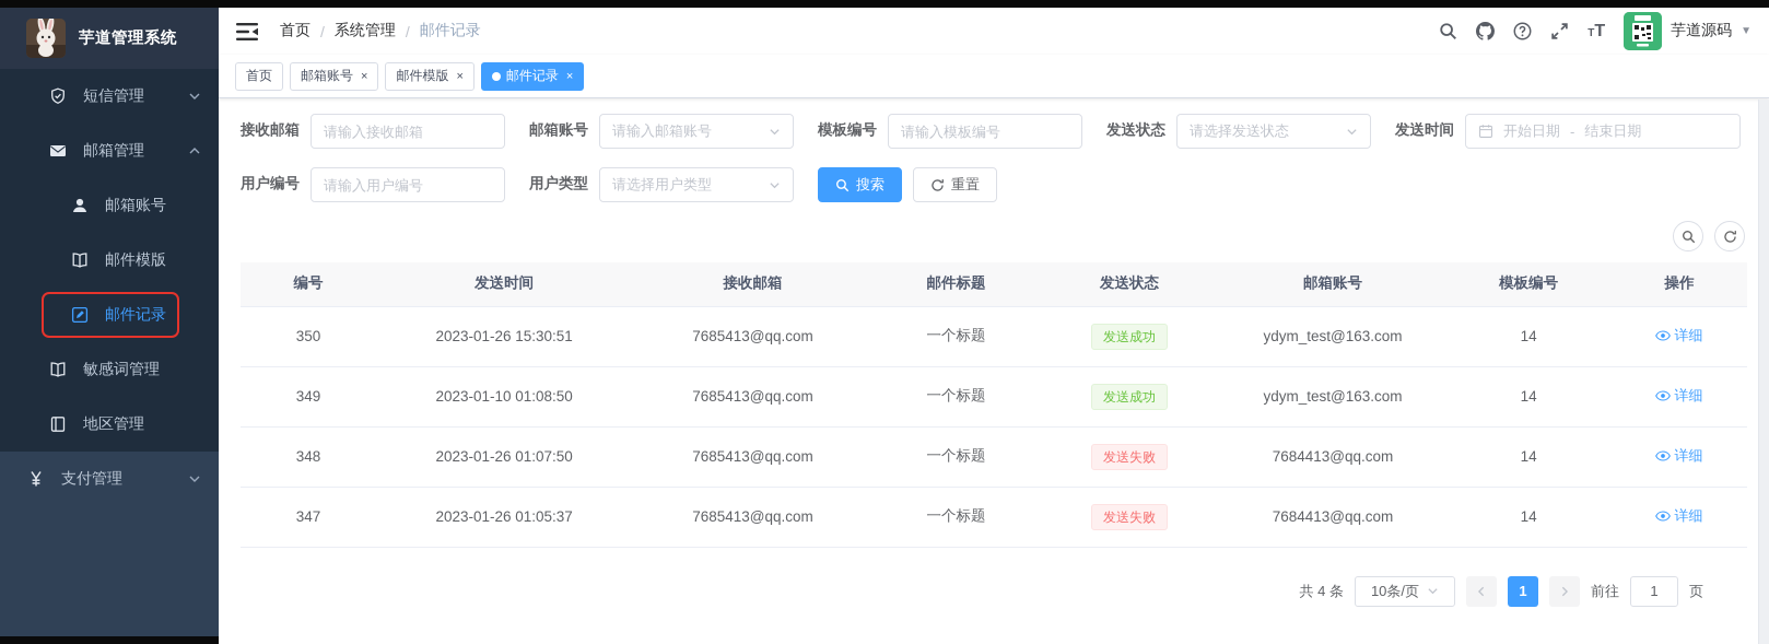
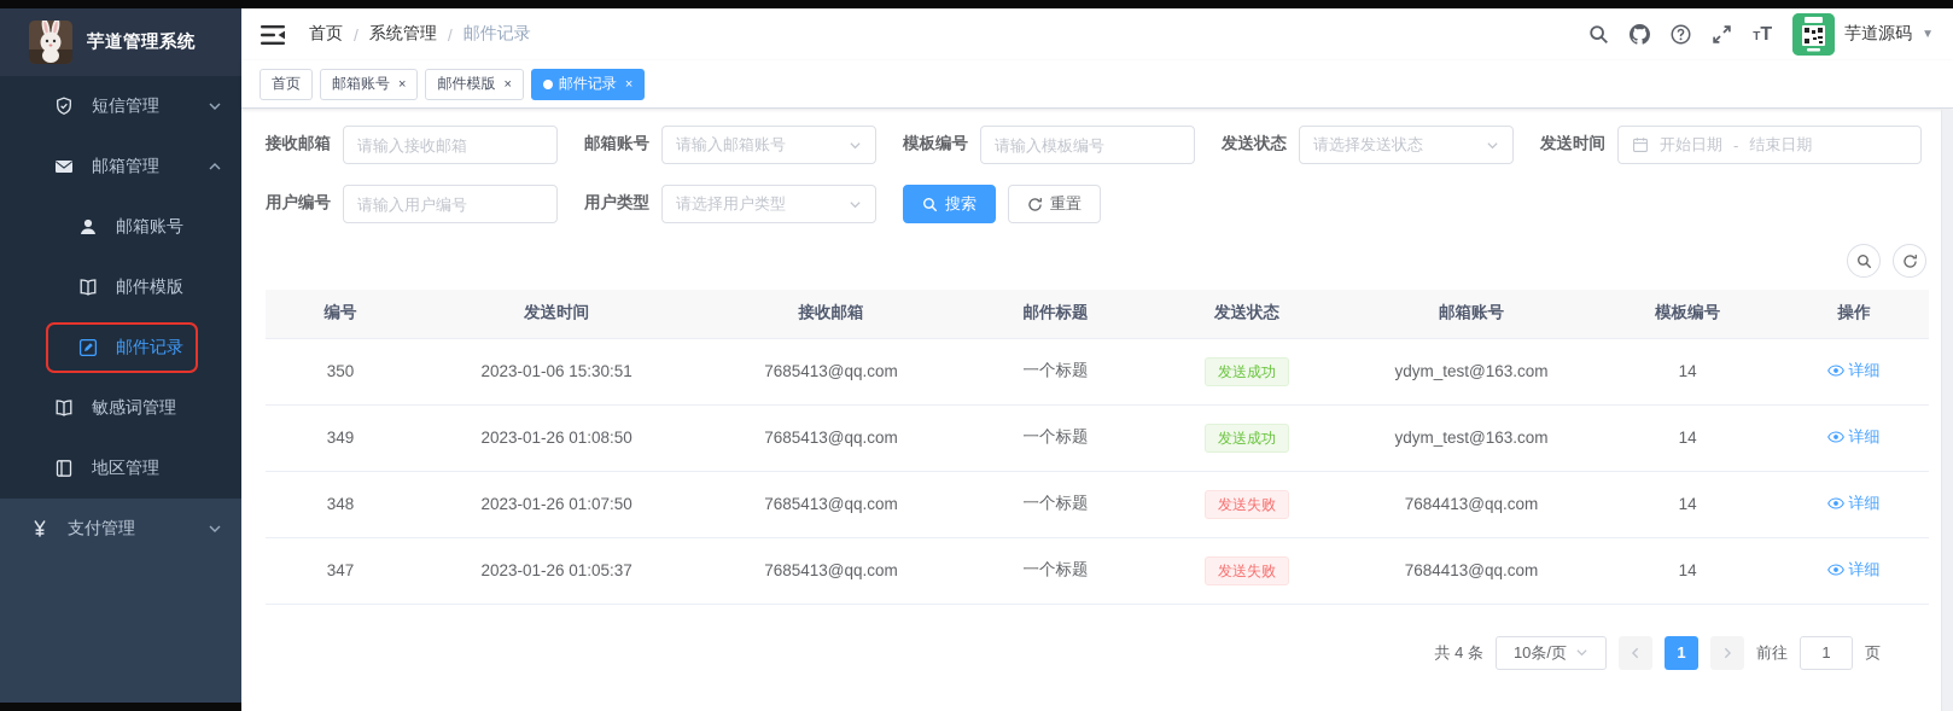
  芋道管理系统
  短信管理
  邮箱管理
  邮箱账号
  邮件模版
  邮件记录
  敏感词管理
  地区管理
  支付管理
  首页
  /
  系统管理
  /
  邮件记录
  TT
  芋道源码
  ▼
  首页
  邮箱账号
  ×
  邮件模版
  ×
  邮件记录
  ×
  接收邮箱
  请输入接收邮箱
  邮箱账号
  请输入邮箱账号
  模板编号
  请输入模板编号
  发送状态
  请选择发送状态
  发送时间
  开始日期
  -
  结束日期
  用户编号
  请输入用户编号
  用户类型
  请选择用户类型
  搜索
  重置
  编号	发送时间	接收邮箱	邮件标题	发送状态	邮箱账号	模板编号	操作
- 350	2023-01-26 15:30:51	7685413@qq.com	一个标题	发送成功	ydym_test@163.com	14	详细
+ 350	2023-01-06 15:30:51	7685413@qq.com	一个标题	发送成功	ydym_test@163.com	14	详细
- 349	2023-01-10 01:08:50	7685413@qq.com	一个标题	发送成功	ydym_test@163.com	14	详细
+ 349	2023-01-26 01:08:50	7685413@qq.com	一个标题	发送成功	ydym_test@163.com	14	详细
  348	2023-01-26 01:07:50	7685413@qq.com	一个标题	发送失败	7684413@qq.com	14	详细
  347	2023-01-26 01:05:37	7685413@qq.com	一个标题	发送失败	7684413@qq.com	14	详细
  共 4 条
  10条/页
  1
  前往
  1
  页
